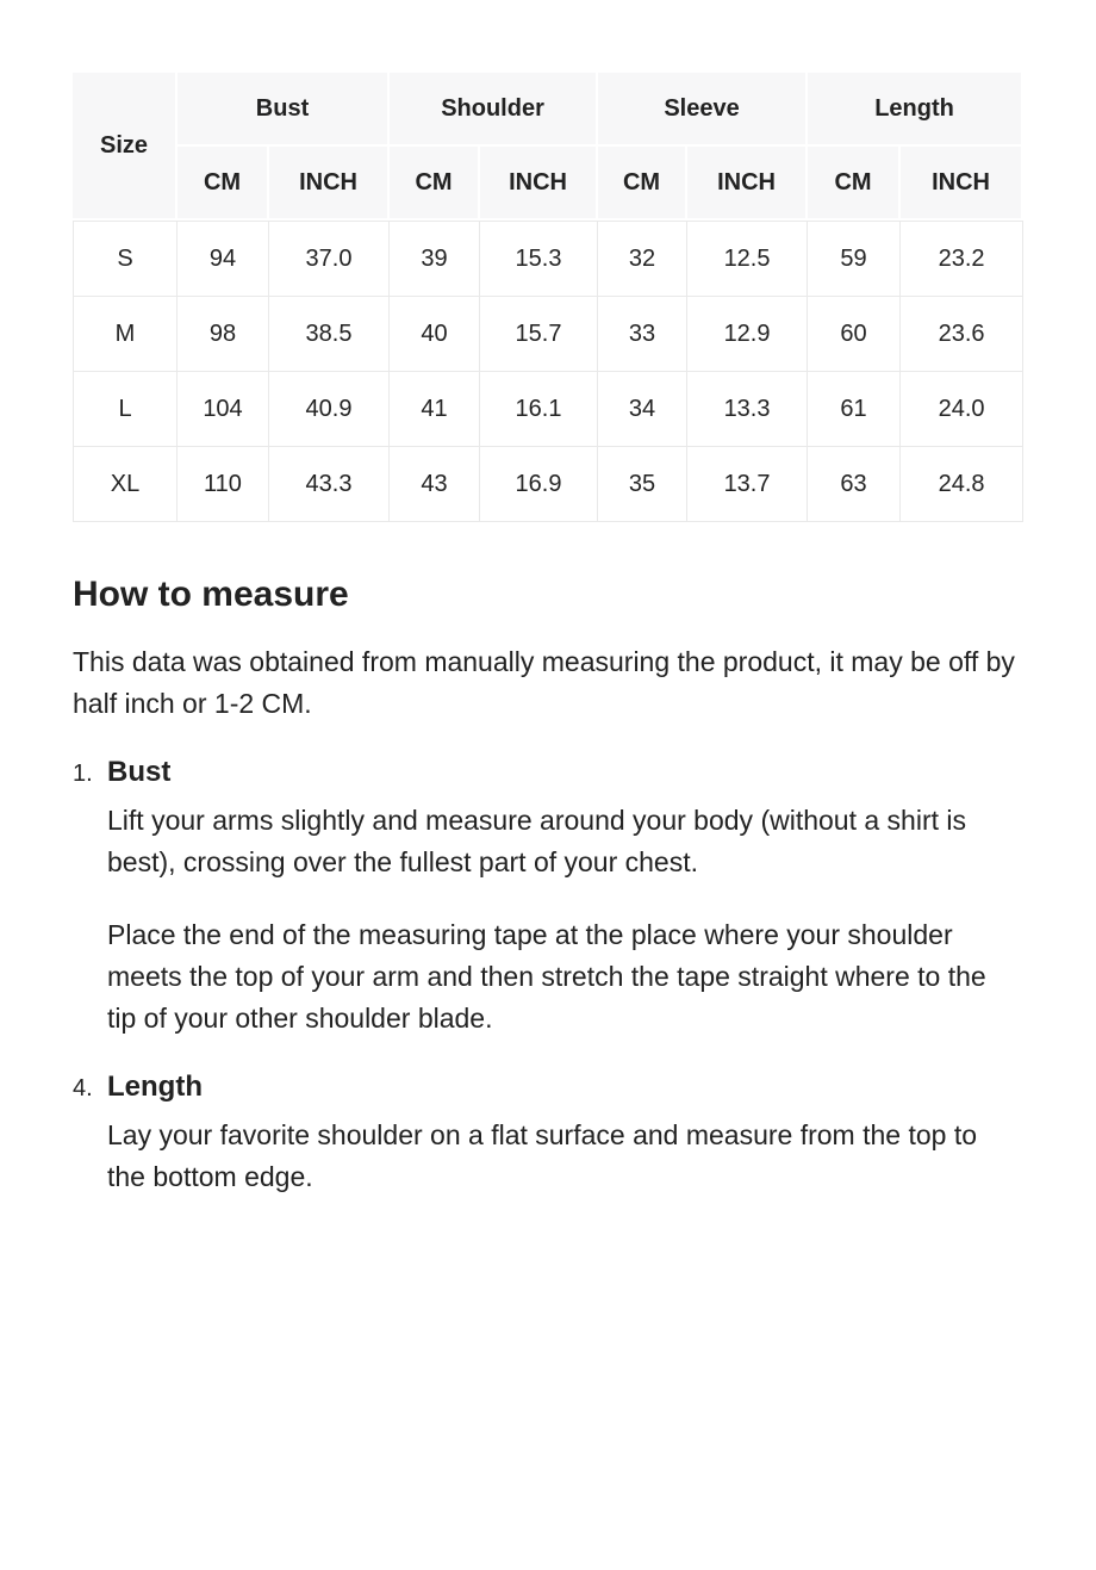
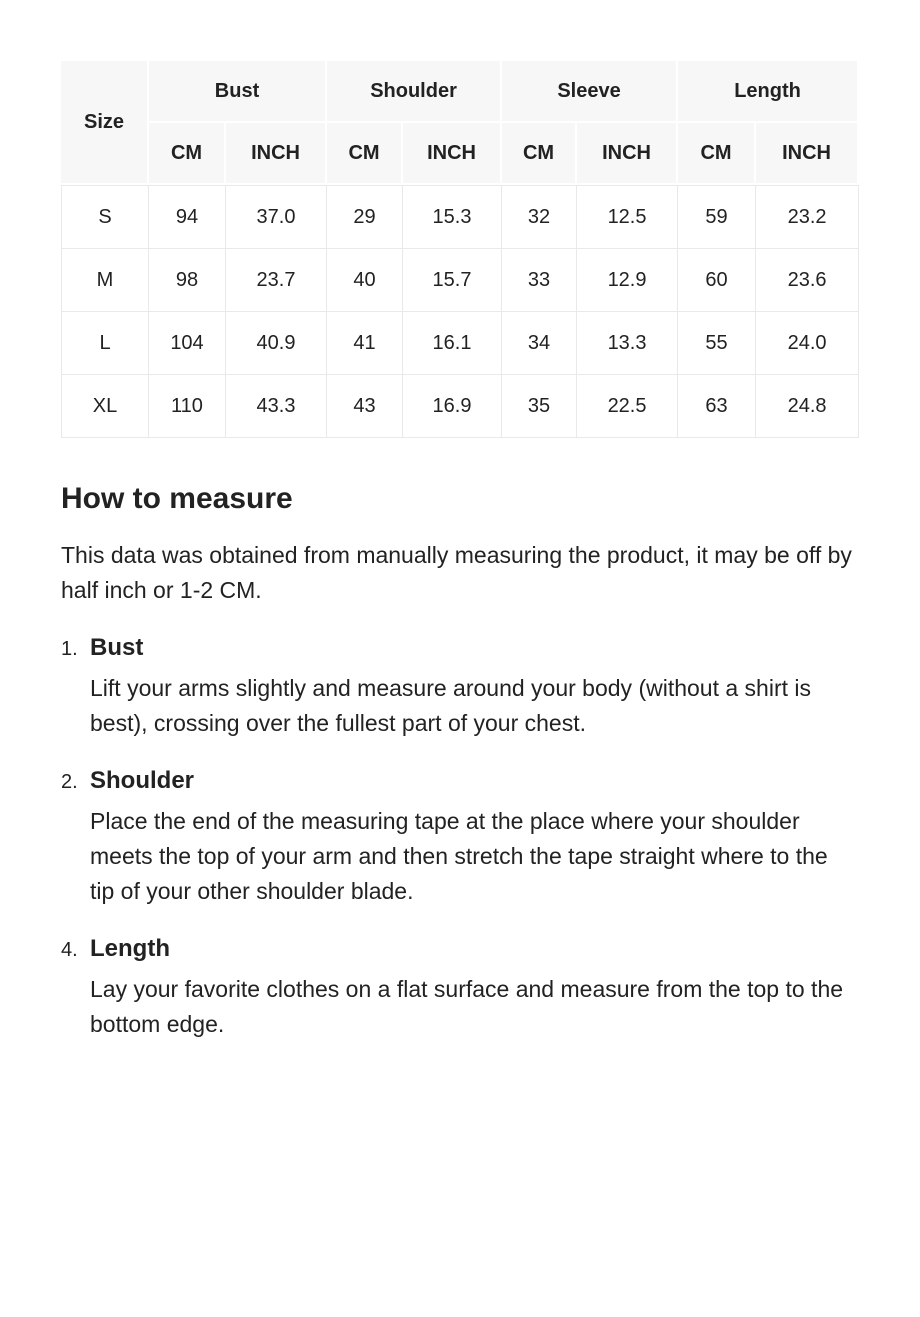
  Size	Bust	Shoulder	Sleeve	Length
  CM	INCH	CM	INCH	CM	INCH	CM	INCH
- S	94	37.0	39	15.3	32	12.5	59	23.2
+ S	94	37.0	29	15.3	32	12.5	59	23.2
- M	98	38.5	40	15.7	33	12.9	60	23.6
+ M	98	23.7	40	15.7	33	12.9	60	23.6
- L	104	40.9	41	16.1	34	13.3	61	24.0
+ L	104	40.9	41	16.1	34	13.3	55	24.0
- XL	110	43.3	43	16.9	35	13.7	63	24.8
+ XL	110	43.3	43	16.9	35	22.5	63	24.8
  How to measure
  This data was obtained from manually measuring the product, it may be off by half inch or 1-2 CM.
  1.
  Bust
  Lift your arms slightly and measure around your body (without a shirt is best), crossing over the fullest part of your chest.
+ 2.
+ Shoulder
  Place the end of the measuring tape at the place where your shoulder meets the top of your arm and then stretch the tape straight where to the tip of your other shoulder blade.
  4.
  Length
- Lay your favorite shoulder on a flat surface and measure from the top to the bottom edge.
+ Lay your favorite clothes on a flat surface and measure from the top to the bottom edge.
